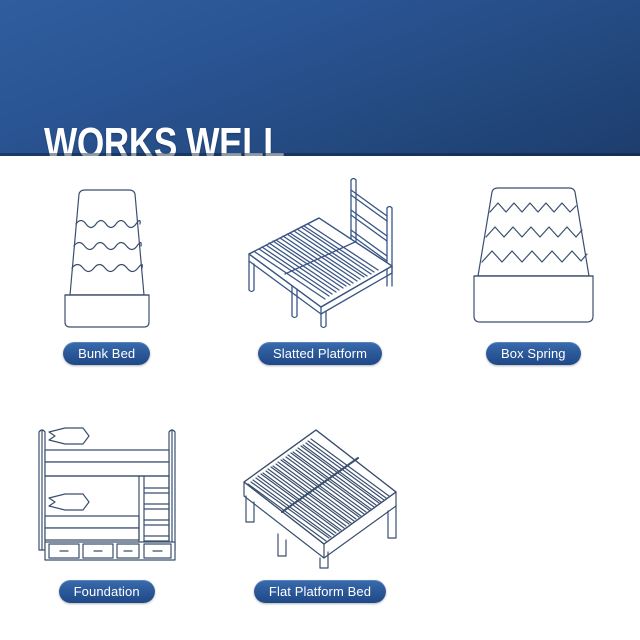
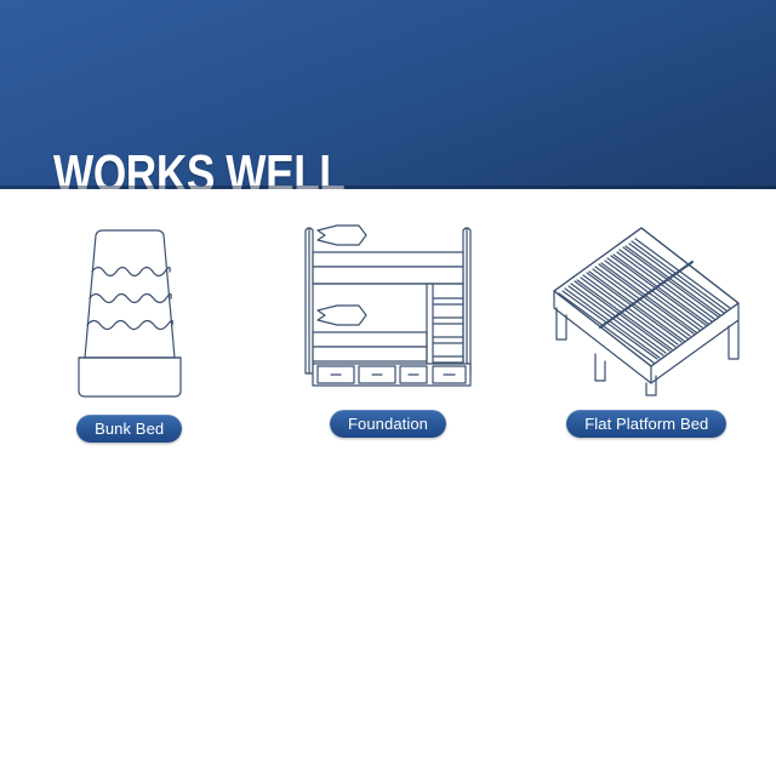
  WORKS WELL
  Bunk Bed
- Slatted Platform
- Box Spring
  Foundation
  Flat Platform Bed
